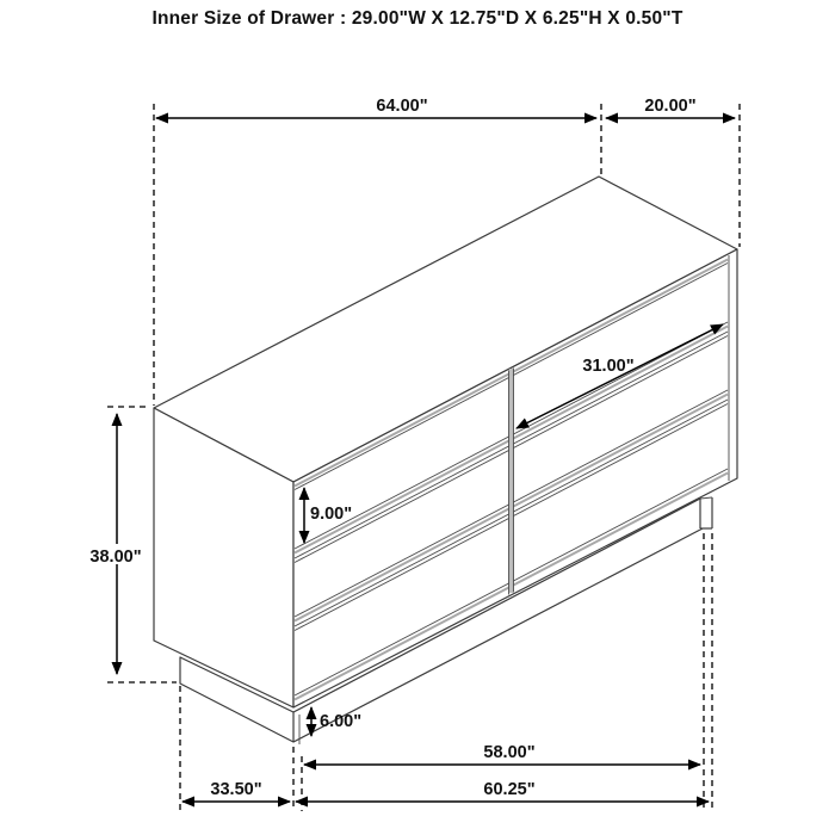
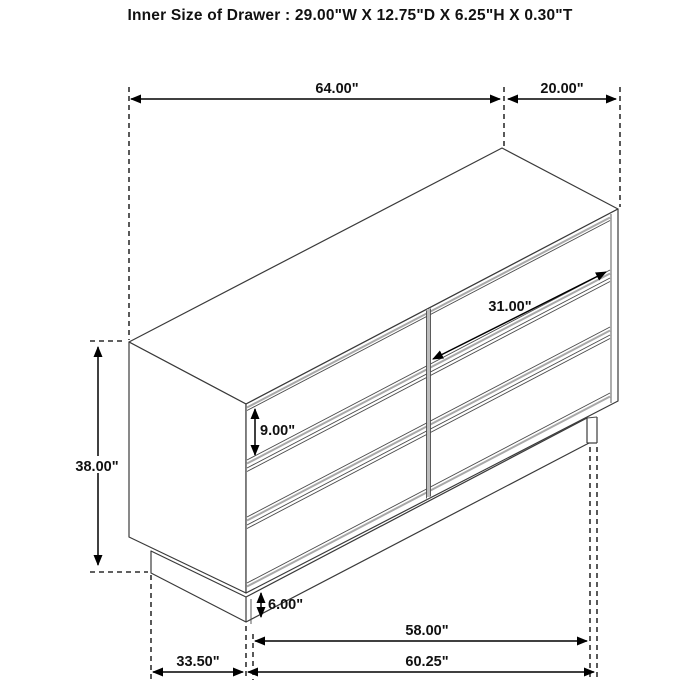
- Inner Size of Drawer : 29.00"W X 12.75"D X 6.25"H X 0.50"T
+ Inner Size of Drawer : 29.00"W X 12.75"D X 6.25"H X 0.30"T
  64.00"
  20.00"
  38.00"
  9.00"
  31.00"
  6.00"
  58.00"
  60.25"
  33.50"
